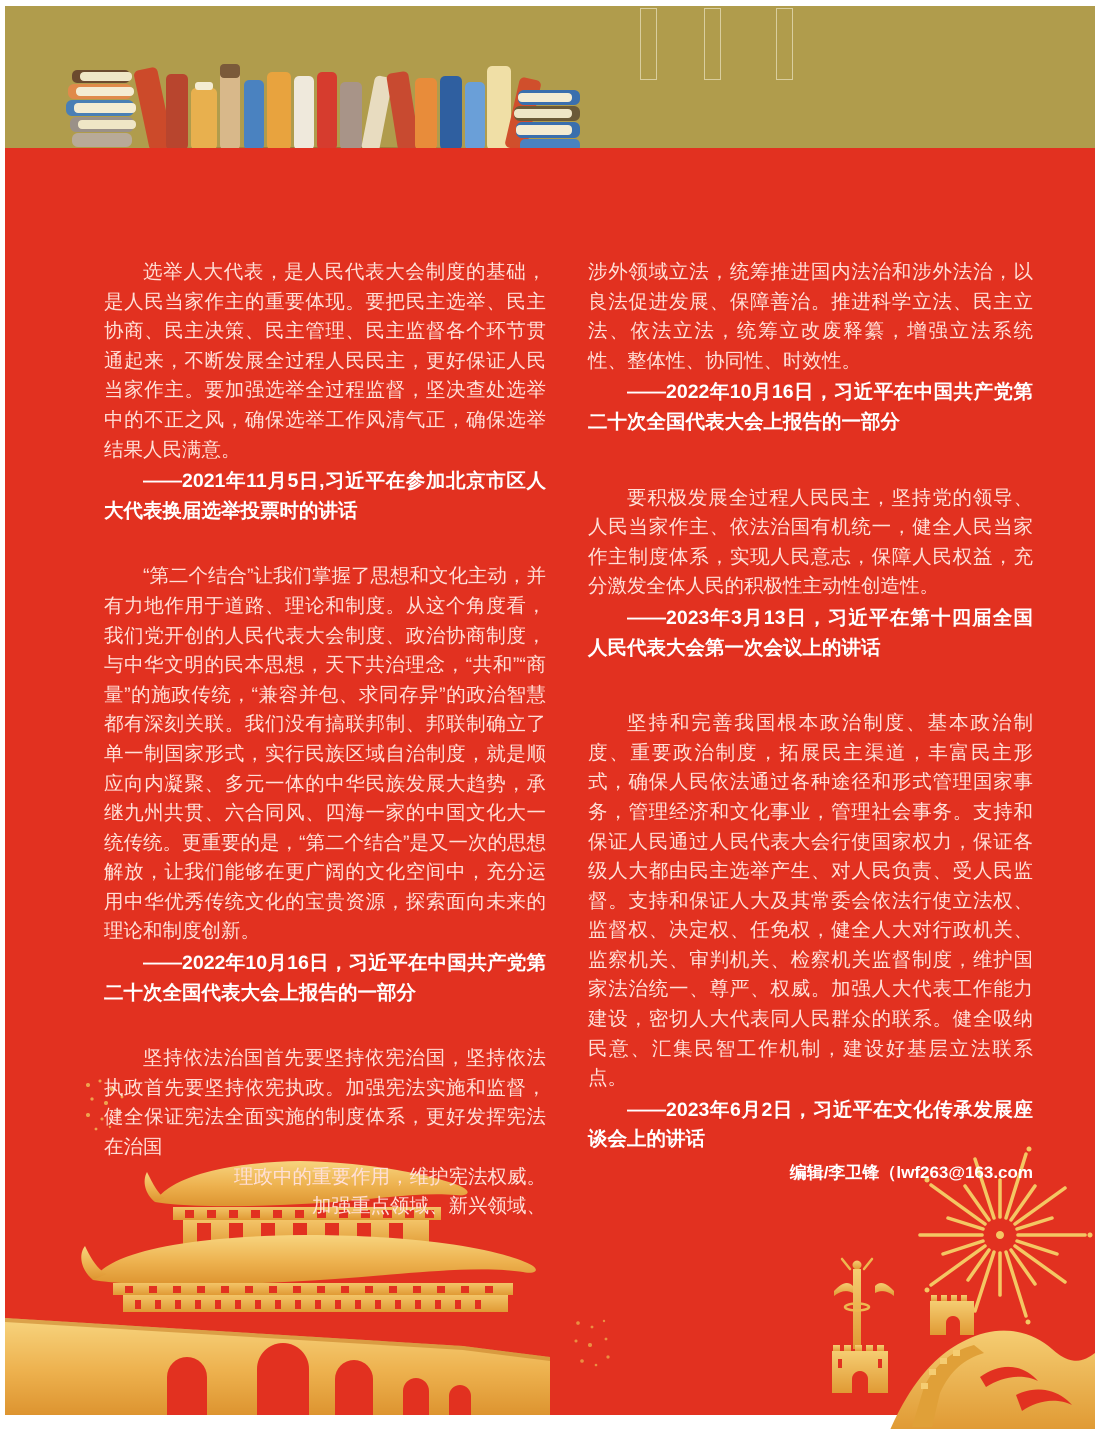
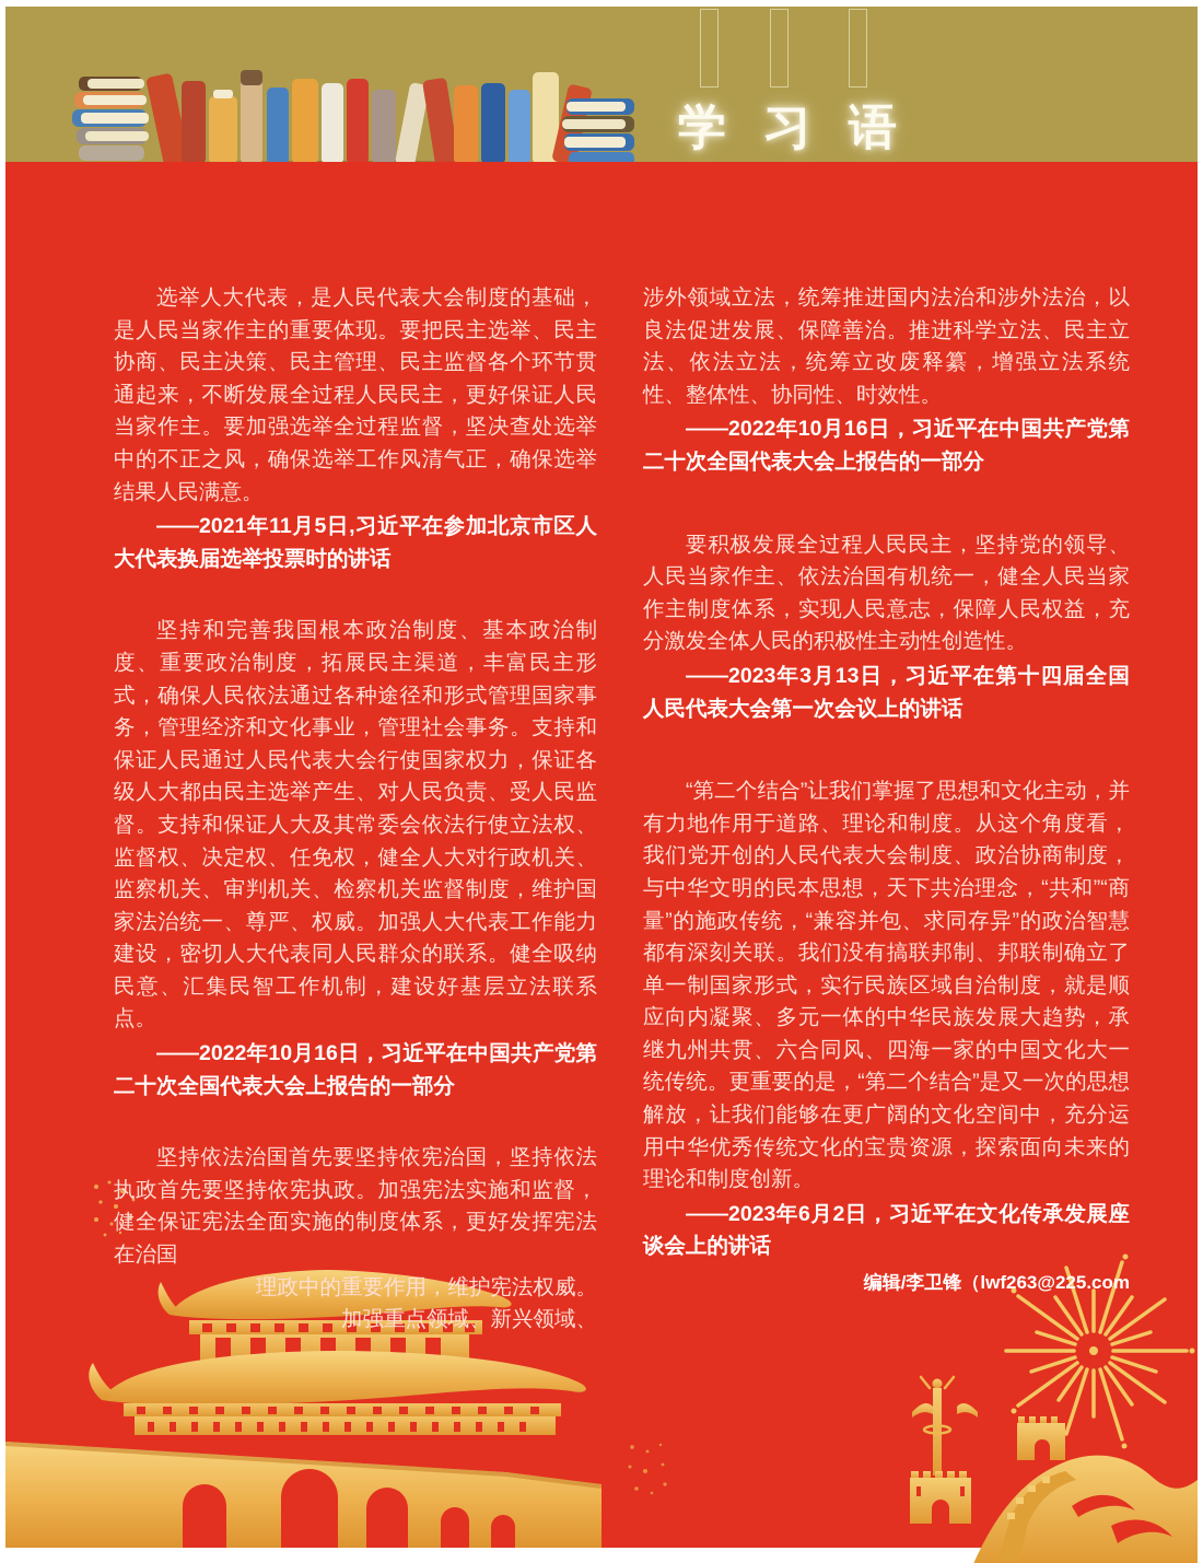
+ 学习语
  选举人大代表，是人民代表大会制度的基础，是人民当家作主的重要体现。要把民主选举、民主协商、民主决策、民主管理、民主监督各个环节贯通起来，不断发展全过程人民民主，更好保证人民当家作主。要加强选举全过程监督，坚决查处选举中的不正之风，确保选举工作风清气正，确保选举结果人民满意。
  ——2021年11月5日,习近平在参加北京市区人大代表换届选举投票时的讲话
- “第二个结合”让我们掌握了思想和文化主动，并有力地作用于道路、理论和制度。从这个角度看，我们党开创的人民代表大会制度、政治协商制度，与中华文明的民本思想，天下共治理念，“共和”“商量”的施政传统，“兼容并包、求同存异”的政治智慧都有深刻关联。我们没有搞联邦制、邦联制确立了单一制国家形式，实行民族区域自治制度，就是顺应向内凝聚、多元一体的中华民族发展大趋势，承继九州共贯、六合同风、四海一家的中国文化大一统传统。更重要的是，“第二个结合”是又一次的思想解放，让我们能够在更广阔的文化空间中，充分运用中华优秀传统文化的宝贵资源，探索面向未来的理论和制度创新。
+ 坚持和完善我国根本政治制度、基本政治制度、重要政治制度，拓展民主渠道，丰富民主形式，确保人民依法通过各种途径和形式管理国家事务，管理经济和文化事业，管理社会事务。支持和保证人民通过人民代表大会行使国家权力，保证各级人大都由民主选举产生、对人民负责、受人民监督。支持和保证人大及其常委会依法行使立法权、监督权、决定权、任免权，健全人大对行政机关、监察机关、审判机关、检察机关监督制度，维护国家法治统一、尊严、权威。加强人大代表工作能力建设，密切人大代表同人民群众的联系。健全吸纳民意、汇集民智工作机制，建设好基层立法联系点。
  ——2022年10月16日，习近平在中国共产党第二十次全国代表大会上报告的一部分
  坚持依法治国首先要坚持依宪治国，坚持依法执政首先要坚持依宪执政。加强宪法实施和监督，健全保证宪法全面实施的制度体系，更好发挥宪法在治国
  理政中的重要作用，维护宪法权威。
  加强重点领域、新兴领域、
  涉外领域立法，统筹推进国内法治和涉外法治，以良法促进发展、保障善治。推进科学立法、民主立法、依法立法，统筹立改废释纂，增强立法系统性、整体性、协同性、时效性。
  ——2022年10月16日，习近平在中国共产党第二十次全国代表大会上报告的一部分
  要积极发展全过程人民民主，坚持党的领导、人民当家作主、依法治国有机统一，健全人民当家作主制度体系，实现人民意志，保障人民权益，充分激发全体人民的积极性主动性创造性。
  ——2023年3月13日，习近平在第十四届全国人民代表大会第一次会议上的讲话
- 坚持和完善我国根本政治制度、基本政治制度、重要政治制度，拓展民主渠道，丰富民主形式，确保人民依法通过各种途径和形式管理国家事务，管理经济和文化事业，管理社会事务。支持和保证人民通过人民代表大会行使国家权力，保证各级人大都由民主选举产生、对人民负责、受人民监督。支持和保证人大及其常委会依法行使立法权、监督权、决定权、任免权，健全人大对行政机关、监察机关、审判机关、检察机关监督制度，维护国家法治统一、尊严、权威。加强人大代表工作能力建设，密切人大代表同人民群众的联系。健全吸纳民意、汇集民智工作机制，建设好基层立法联系点。
+ “第二个结合”让我们掌握了思想和文化主动，并有力地作用于道路、理论和制度。从这个角度看，我们党开创的人民代表大会制度、政治协商制度，与中华文明的民本思想，天下共治理念，“共和”“商量”的施政传统，“兼容并包、求同存异”的政治智慧都有深刻关联。我们没有搞联邦制、邦联制确立了单一制国家形式，实行民族区域自治制度，就是顺应向内凝聚、多元一体的中华民族发展大趋势，承继九州共贯、六合同风、四海一家的中国文化大一统传统。更重要的是，“第二个结合”是又一次的思想解放，让我们能够在更广阔的文化空间中，充分运用中华优秀传统文化的宝贵资源，探索面向未来的理论和制度创新。
  ——2023年6月2日，习近平在文化传承发展座谈会上的讲话
- 编辑/李卫锋（lwf263@163.com
+ 编辑/李卫锋（lwf263@225.com
